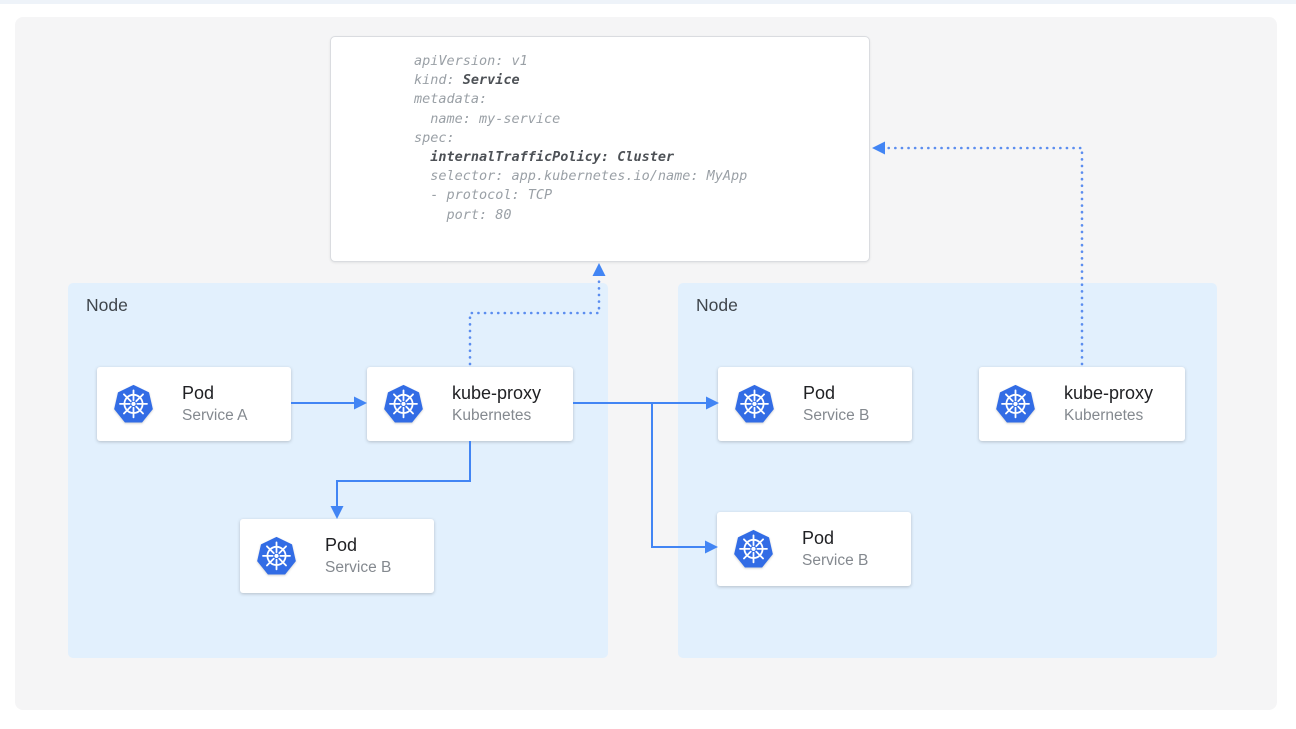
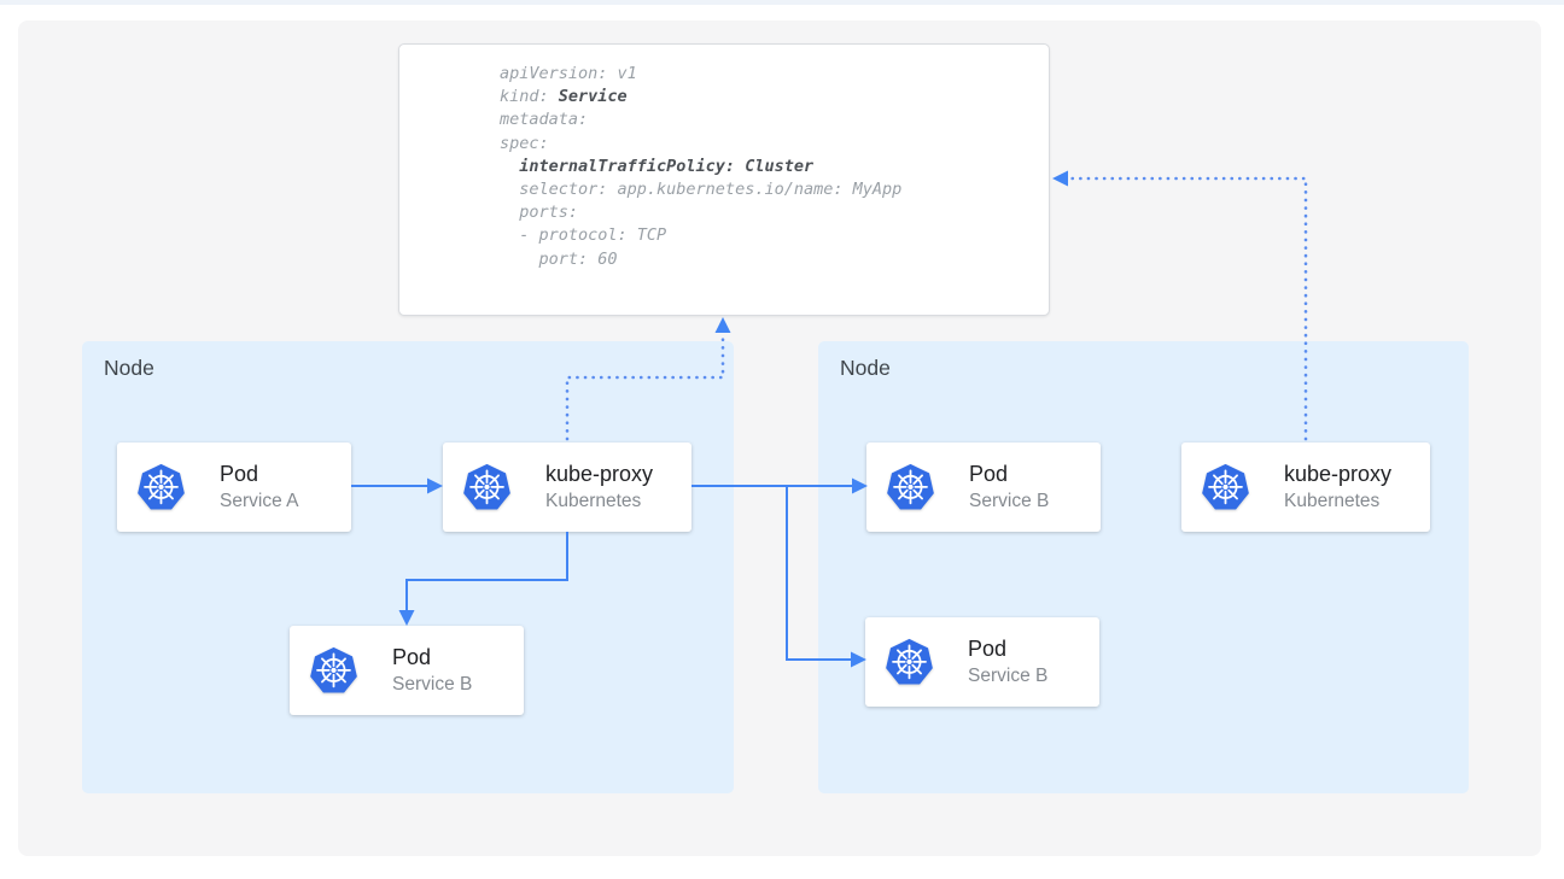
  apiVersion: v1
  kind: Service
  metadata:
- name: my-service
  spec:
  internalTrafficPolicy: Cluster
  selector: app.kubernetes.io/name: MyApp
+ ports:
  - protocol: TCP
- port: 80
+ port: 60
  Node
  Node
  Pod
  Service A
  kube-proxy
  Kubernetes
  Pod
  Service B
  Pod
  Service B
  kube-proxy
  Kubernetes
  Pod
  Service B
